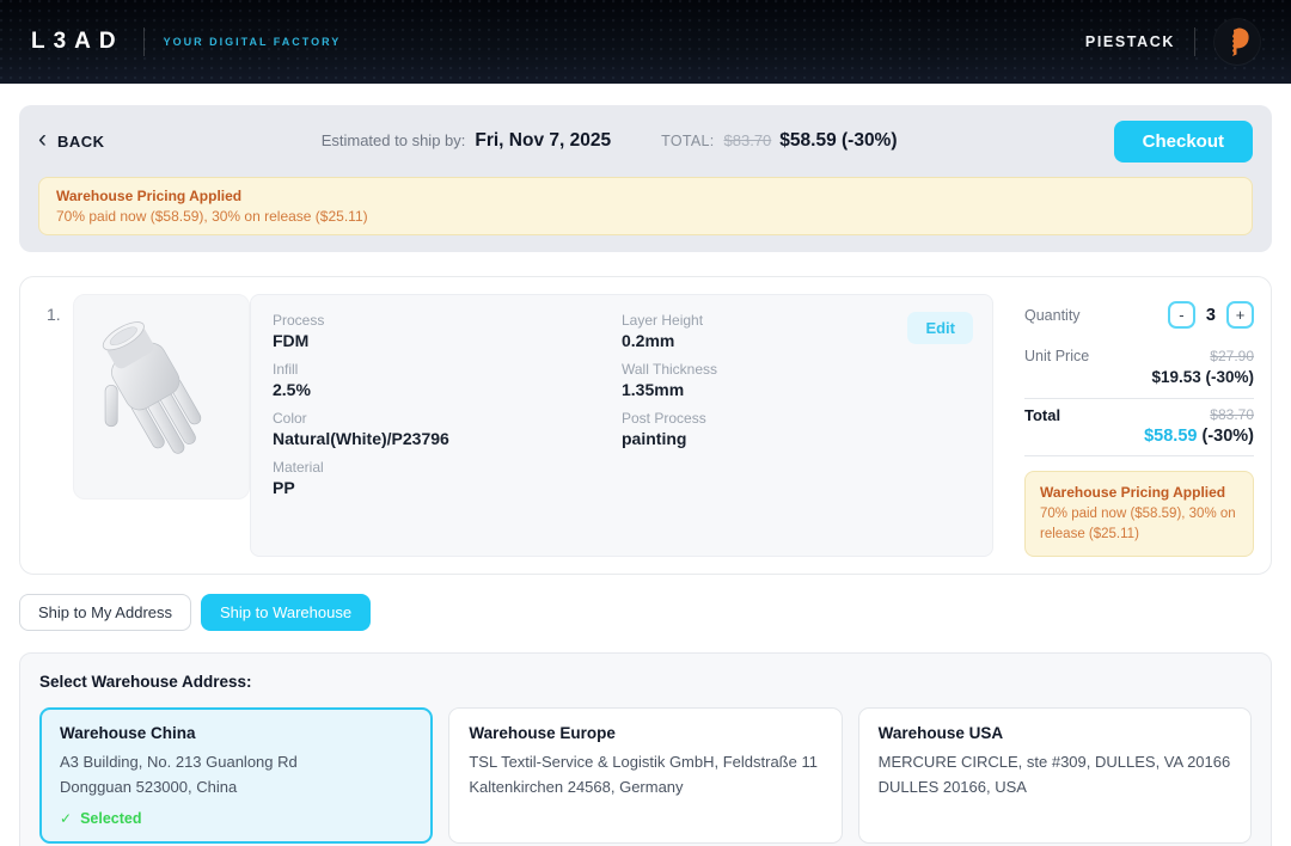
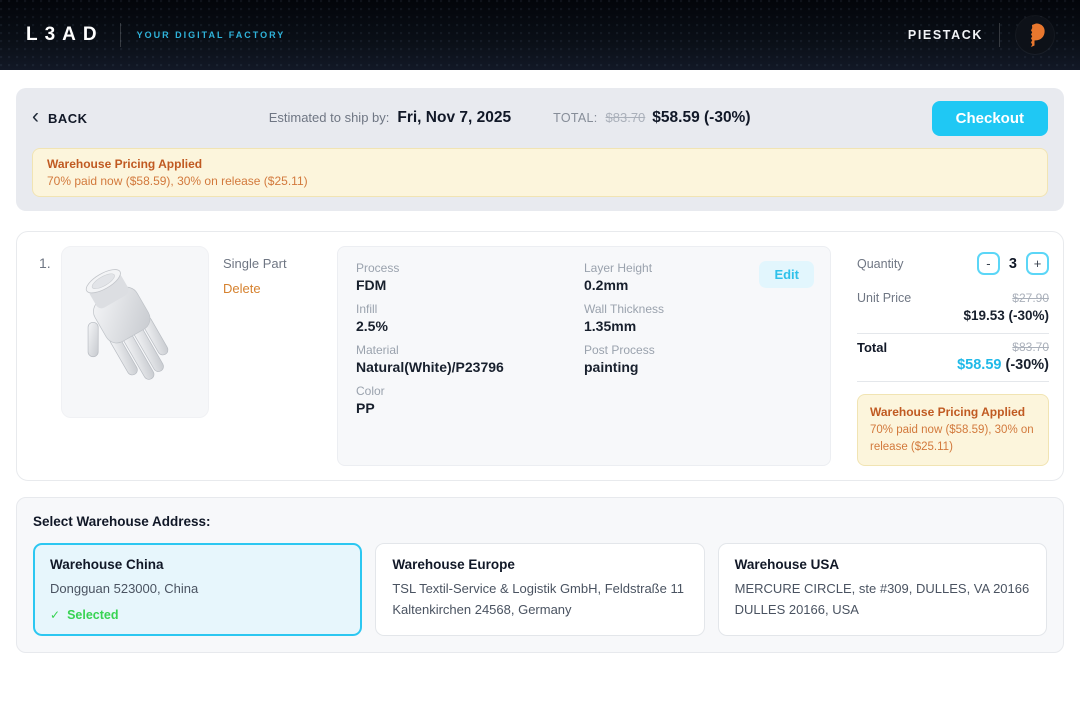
  L3AD
  YOUR DIGITAL FACTORY
  PIESTACK
  ‹
  BACK
  Estimated to ship by:
  Fri, Nov 7, 2025
  TOTAL:
  $83.70
  $58.59 (-30%)
  Checkout
  Warehouse Pricing Applied
  70% paid now ($58.59), 30% on release ($25.11)
  1.
+ Single Part
+ Delete
  Process
  FDM
  Infill
  2.5%
- Color
+ Material
  Natural(White)/P23796
- Material
+ Color
  PP
  Layer Height
  0.2mm
  Wall Thickness
  1.35mm
  Post Process
  painting
  Edit
  Quantity
  -
  3
  +
  Unit Price
  $27.90
  $19.53 (-30%)
  Total
  $83.70
  $58.59 (-30%)
  Warehouse Pricing Applied
  70% paid now ($58.59), 30% on release ($25.11)
- Ship to My Address
- Ship to Warehouse
  Select Warehouse Address:
  Warehouse China
- A3 Building, No. 213 Guanlong Rd
  Dongguan 523000, China
  ✓
  Selected
  Warehouse Europe
  TSL Textil-Service & Logistik GmbH, Feldstraße 11
  Kaltenkirchen 24568, Germany
  Warehouse USA
  MERCURE CIRCLE, ste #309, DULLES, VA 20166
  DULLES 20166, USA
